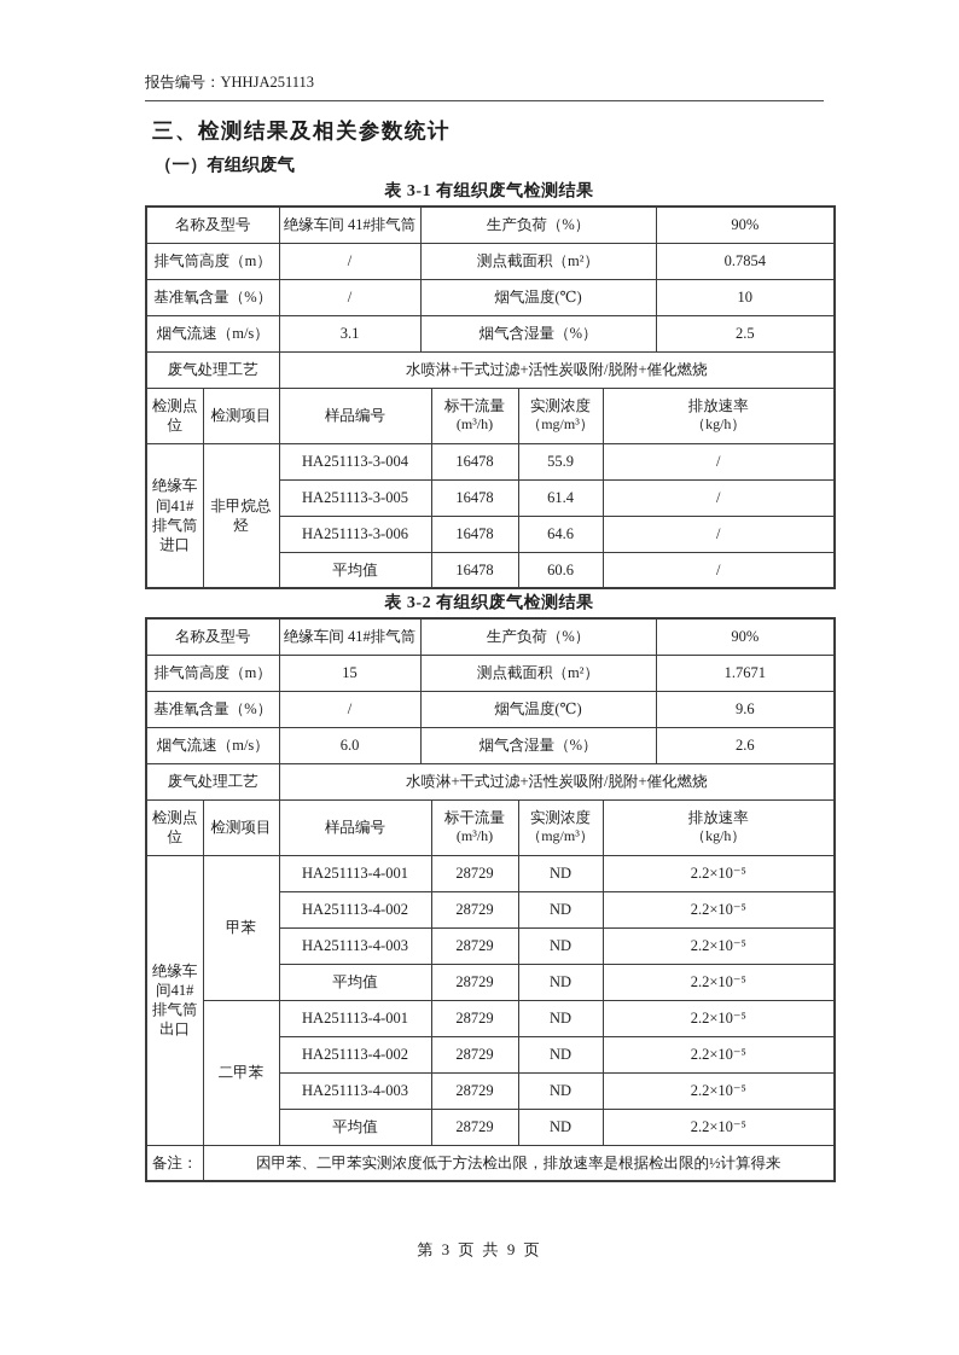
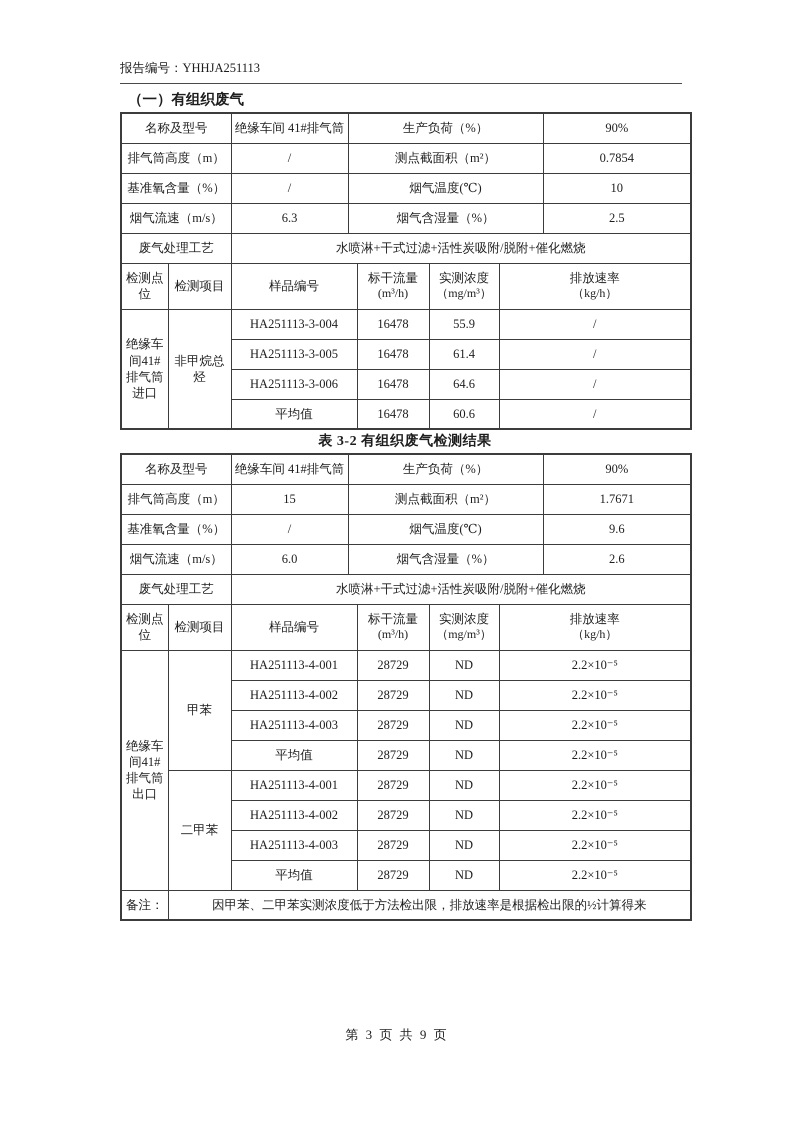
  报告编号：YHHJA251113
- 三、检测结果及相关参数统计
  （一）有组织废气
- 表 3-1 有组织废气检测结果
  名称及型号	绝缘车间 41#排气筒	生产负荷（%）	90%
  排气筒高度（m）	/	测点截面积（m²）	0.7854
  基准氧含量（%）	/	烟气温度(℃)	10
- 烟气流速（m/s）	3.1	烟气含湿量（%）	2.5
+ 烟气流速（m/s）	6.3	烟气含湿量（%）	2.5
  废气处理工艺	水喷淋+干式过滤+活性炭吸附/脱附+催化燃烧
  检测点位	检测项目	样品编号	标干流量(m³/h)	实测浓度（mg/m³）	排放速率（kg/h）
  绝缘车间41#排气筒进口	非甲烷总烃	HA251113-3-004	16478	55.9	/
  HA251113-3-005	16478	61.4	/
  HA251113-3-006	16478	64.6	/
  平均值	16478	60.6	/
  表 3-2 有组织废气检测结果
  名称及型号	绝缘车间 41#排气筒	生产负荷（%）	90%
  排气筒高度（m）	15	测点截面积（m²）	1.7671
  基准氧含量（%）	/	烟气温度(℃)	9.6
  烟气流速（m/s）	6.0	烟气含湿量（%）	2.6
  废气处理工艺	水喷淋+干式过滤+活性炭吸附/脱附+催化燃烧
  检测点位	检测项目	样品编号	标干流量(m³/h)	实测浓度（mg/m³）	排放速率（kg/h）
  绝缘车间41#排气筒出口	甲苯	HA251113-4-001	28729	ND	2.2×10⁻⁵
  HA251113-4-002	28729	ND	2.2×10⁻⁵
  HA251113-4-003	28729	ND	2.2×10⁻⁵
  平均值	28729	ND	2.2×10⁻⁵
  二甲苯	HA251113-4-001	28729	ND	2.2×10⁻⁵
  HA251113-4-002	28729	ND	2.2×10⁻⁵
  HA251113-4-003	28729	ND	2.2×10⁻⁵
  平均值	28729	ND	2.2×10⁻⁵
  备注：	因甲苯、二甲苯实测浓度低于方法检出限，排放速率是根据检出限的½计算得来
  第 3 页 共 9 页
